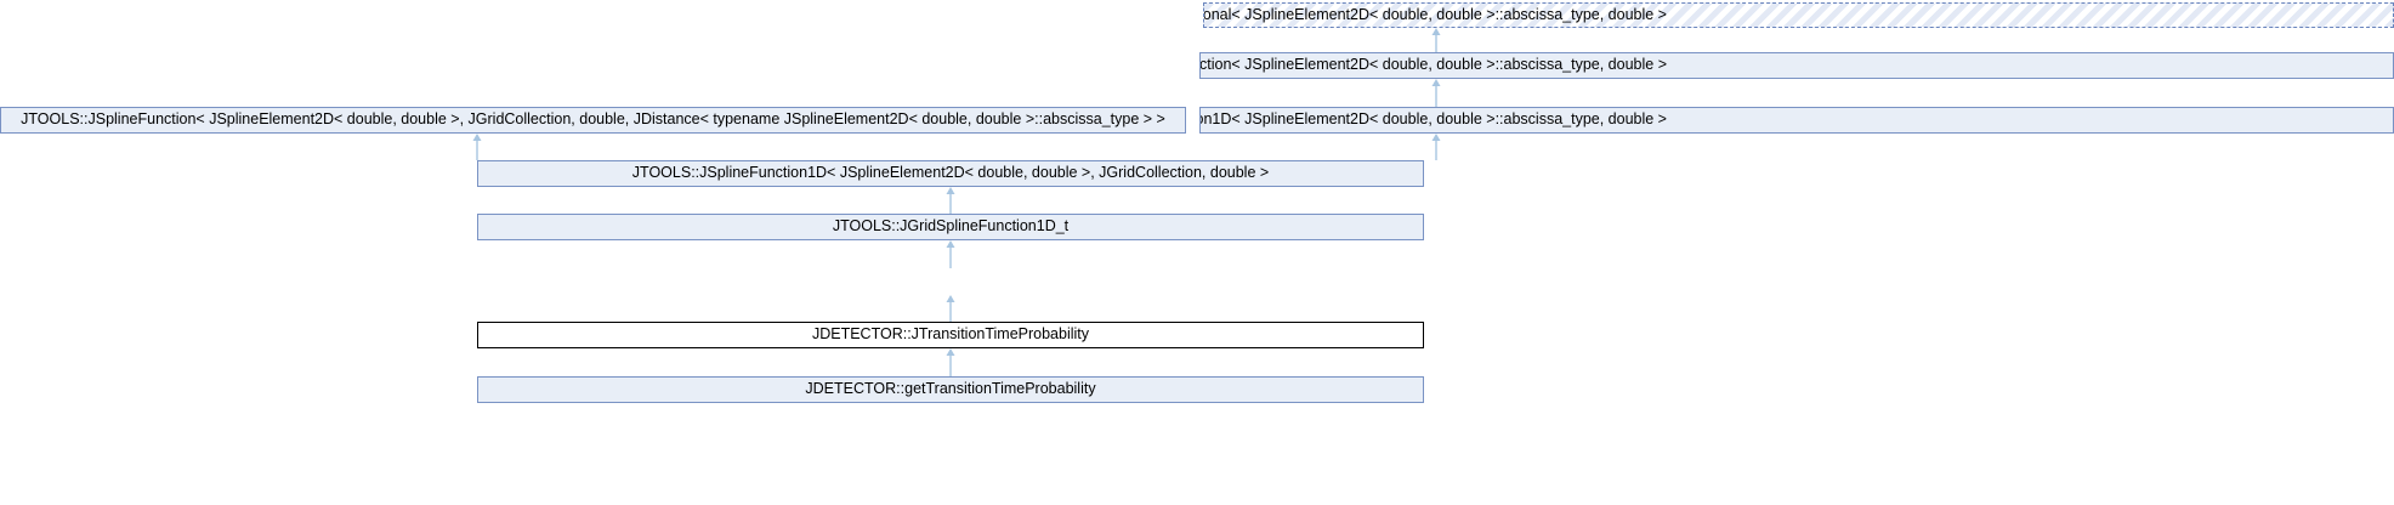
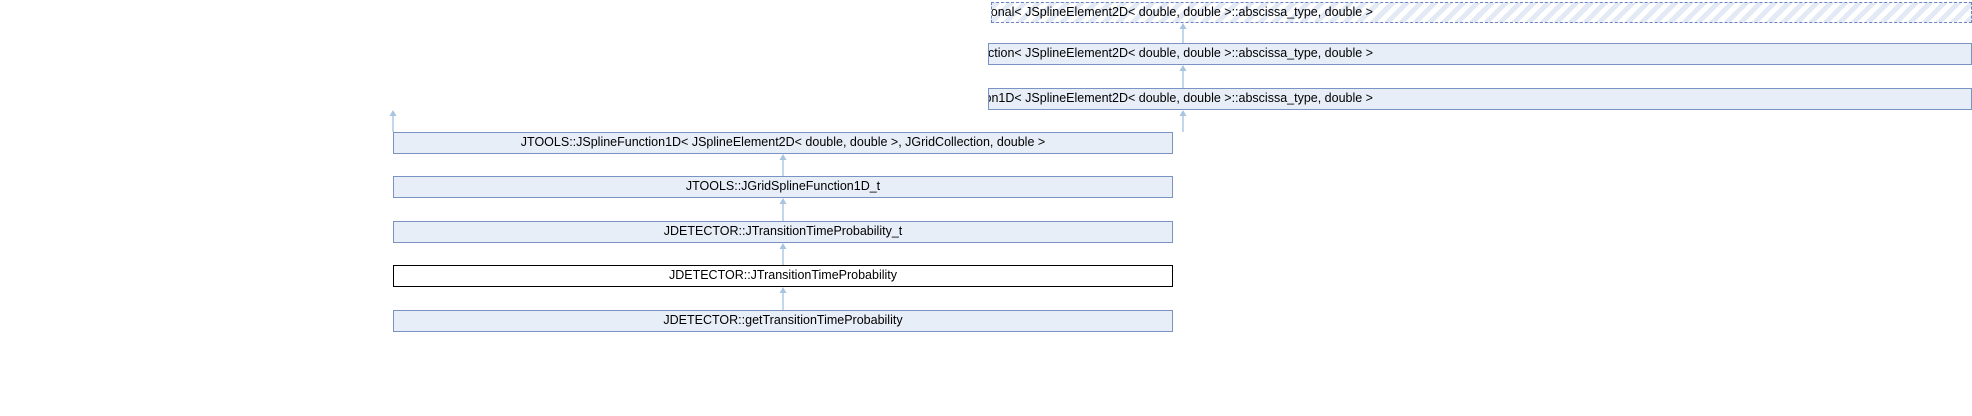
  onal< JSplineElement2D< double, double >::abscissa_type, double >
  ction< JSplineElement2D< double, double >::abscissa_type, double >
- JTOOLS::JSplineFunction< JSplineElement2D< double, double >, JGridCollection, double, JDistance< typename JSplineElement2D< double, double >::abscissa_type > >
  n1D< JSplineElement2D< double, double >::abscissa_type, double >
  JTOOLS::JSplineFunction1D< JSplineElement2D< double, double >, JGridCollection, double >
  JTOOLS::JGridSplineFunction1D_t
+ JDETECTOR::JTransitionTimeProbability_t
  JDETECTOR::JTransitionTimeProbability
  JDETECTOR::getTransitionTimeProbability
